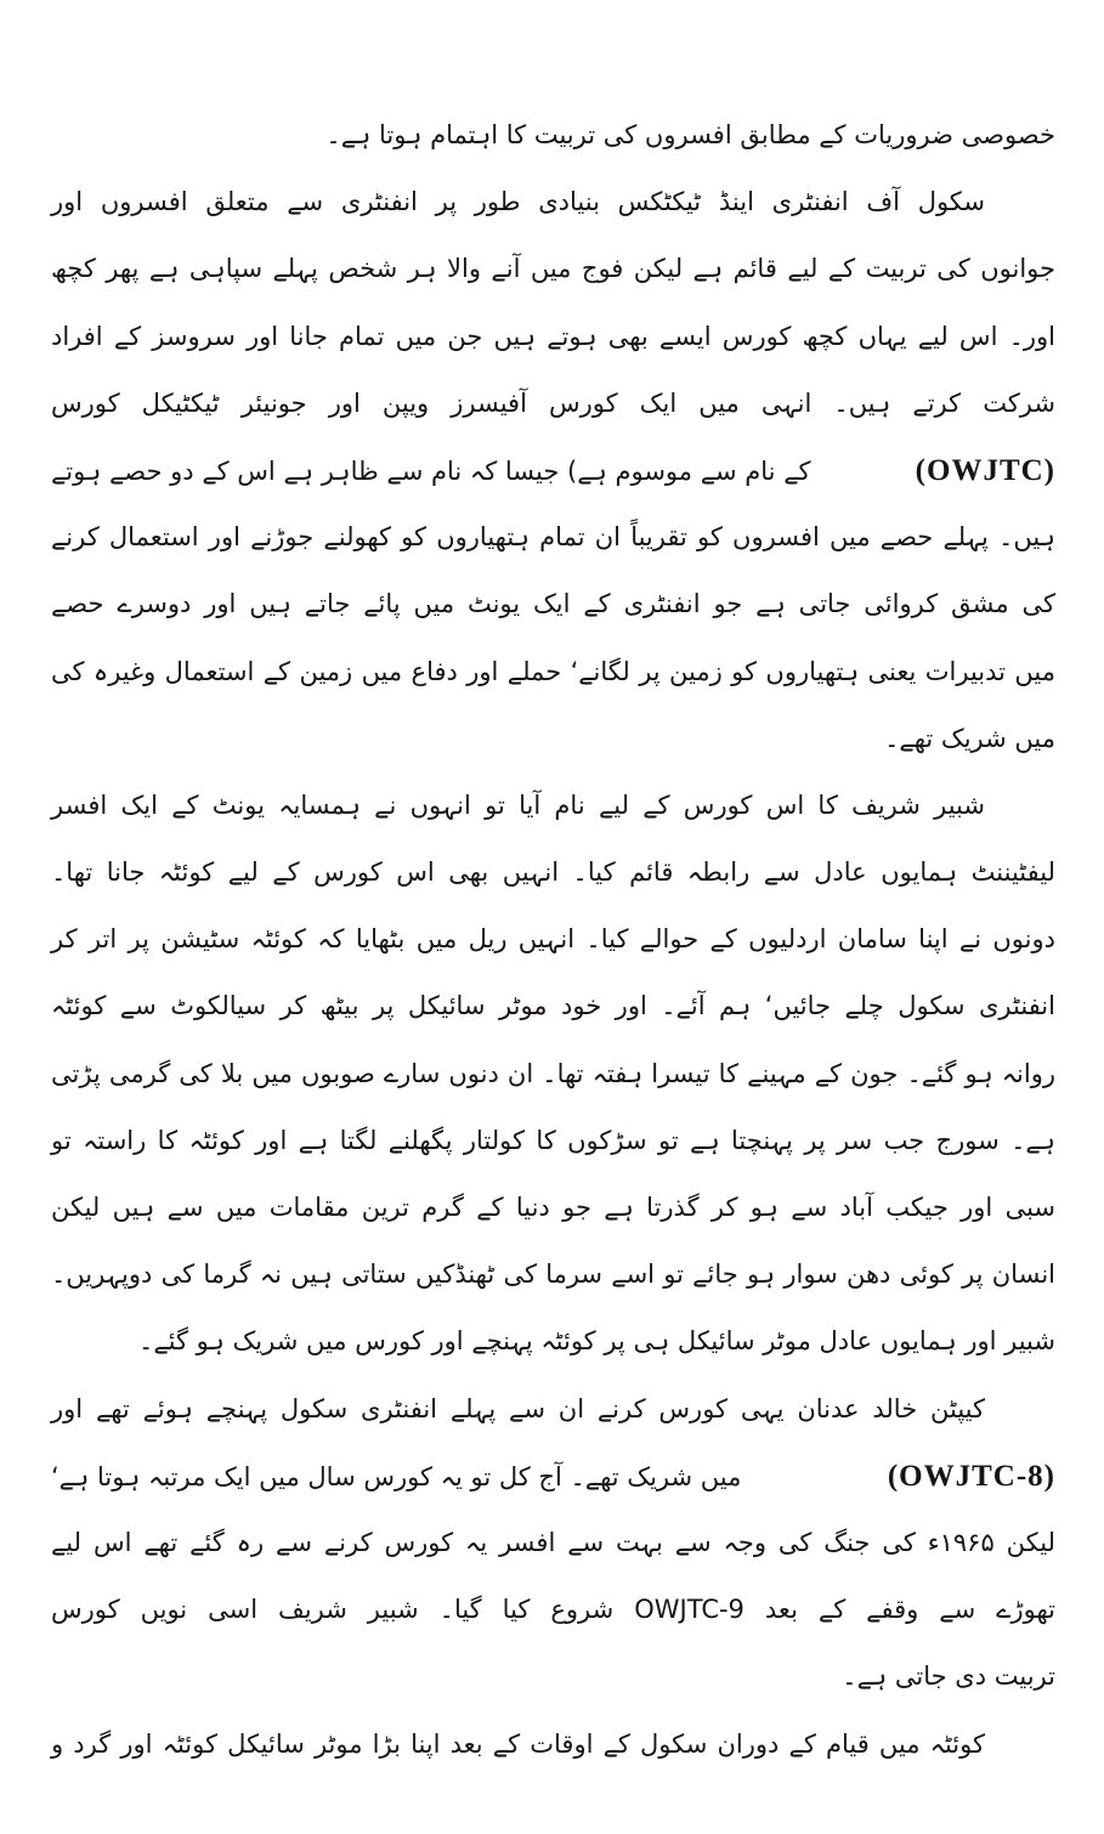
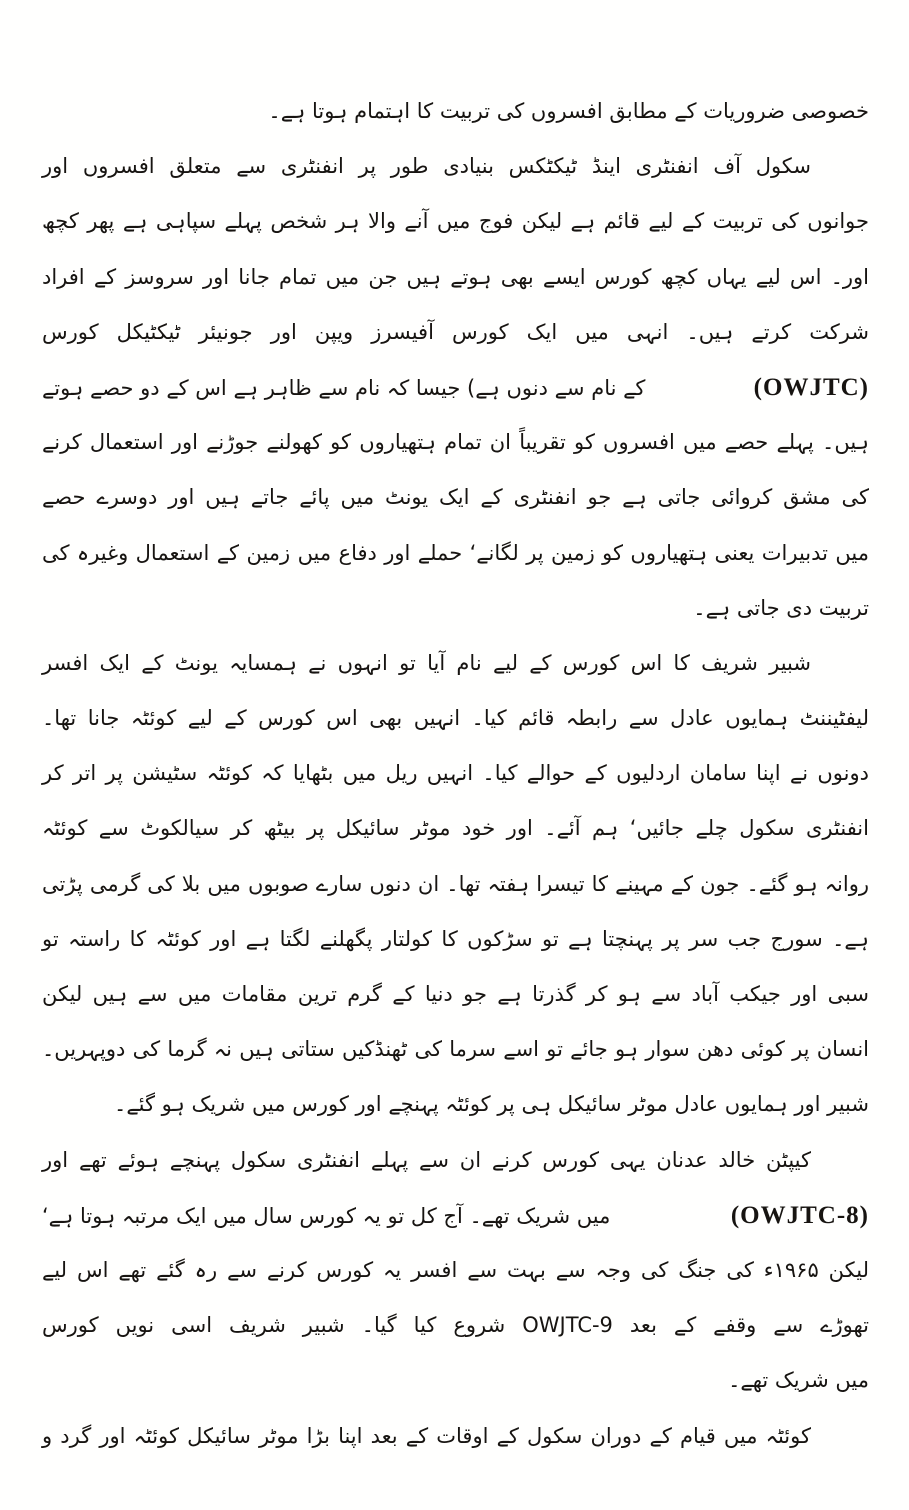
  خصوصی ضروریات کے مطابق افسروں کی تربیت کا اہتمام ہوتا ہے۔
  سکول آف انفنٹری اینڈ ٹیکٹکس بنیادی طور پر انفنٹری سے متعلق افسروں اور
  جوانوں کی تربیت کے لیے قائم ہے لیکن فوج میں آنے والا ہر شخص پہلے سپاہی ہے پھر کچھ
  اور۔ اس لیے یہاں کچھ کورس ایسے بھی ہوتے ہیں جن میں تمام جانا اور سروسز کے افراد
  شرکت کرتے ہیں۔ انہی میں ایک کورس آفیسرز ویپن اور جونیئر ٹیکٹیکل کورس
  (OWJTC)
- کے نام سے موسوم ہے) جیسا کہ نام سے ظاہر ہے اس کے دو حصے ہوتے
+ کے نام سے دنوں ہے) جیسا کہ نام سے ظاہر ہے اس کے دو حصے ہوتے
  ہیں۔ پہلے حصے میں افسروں کو تقریباً ان تمام ہتھیاروں کو کھولنے جوڑنے اور استعمال کرنے
  کی مشق کروائی جاتی ہے جو انفنٹری کے ایک یونٹ میں پائے جاتے ہیں اور دوسرے حصے
  میں تدبیرات یعنی ہتھیاروں کو زمین پر لگانے‘ حملے اور دفاع میں زمین کے استعمال وغیرہ کی
- میں شریک تھے۔
+ تربیت دی جاتی ہے۔
  شبیر شریف کا اس کورس کے لیے نام آیا تو انہوں نے ہمسایہ یونٹ کے ایک افسر
  لیفٹیننٹ ہمایوں عادل سے رابطہ قائم کیا۔ انہیں بھی اس کورس کے لیے کوئٹہ جانا تھا۔
  دونوں نے اپنا سامان اردلیوں کے حوالے کیا۔ انہیں ریل میں بٹھایا کہ کوئٹہ سٹیشن پر اتر کر
  انفنٹری سکول چلے جائیں‘ ہم آئے۔ اور خود موٹر سائیکل پر بیٹھ کر سیالکوٹ سے کوئٹہ
  روانہ ہو گئے۔ جون کے مہینے کا تیسرا ہفتہ تھا۔ ان دنوں سارے صوبوں میں بلا کی گرمی پڑتی
  ہے۔ سورج جب سر پر پہنچتا ہے تو سڑکوں کا کولتار پگھلنے لگتا ہے اور کوئٹہ کا راستہ تو
  سبی اور جیکب آباد سے ہو کر گذرتا ہے جو دنیا کے گرم ترین مقامات میں سے ہیں لیکن
  انسان پر کوئی دھن سوار ہو جائے تو اسے سرما کی ٹھنڈکیں ستاتی ہیں نہ گرما کی دوپہریں۔
  شبیر اور ہمایوں عادل موٹر سائیکل ہی پر کوئٹہ پہنچے اور کورس میں شریک ہو گئے۔
  کیپٹن خالد عدنان یہی کورس کرنے ان سے پہلے انفنٹری سکول پہنچے ہوئے تھے اور
  (OWJTC-8)
  میں شریک تھے۔ آج کل تو یہ کورس سال میں ایک مرتبہ ہوتا ہے‘
  لیکن ۱۹۶۵ء کی جنگ کی وجہ سے بہت سے افسر یہ کورس کرنے سے رہ گئے تھے اس لیے
  تھوڑے سے وقفے کے بعد OWJTC-9 شروع کیا گیا۔ شبیر شریف اسی نویں کورس
- تربیت دی جاتی ہے۔
+ میں شریک تھے۔
  کوئٹہ میں قیام کے دوران سکول کے اوقات کے بعد اپنا بڑا موٹر سائیکل کوئٹہ اور گرد و
